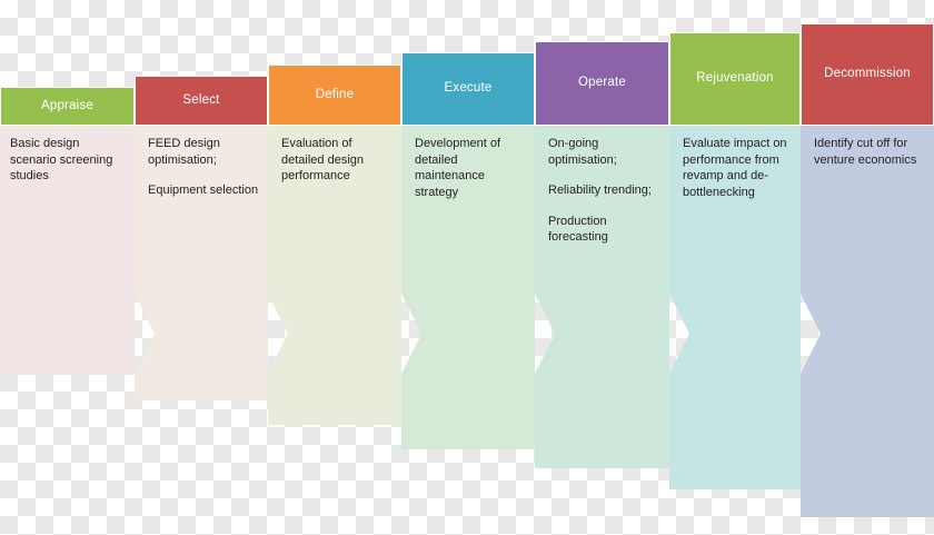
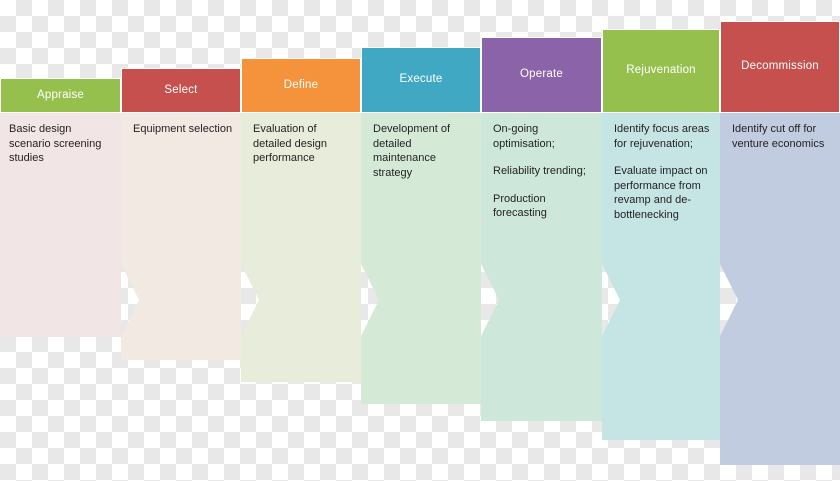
  Basic design scenario screening studies
  Appraise
- FEED design optimisation;
  Equipment selection
  Select
  Evaluation of detailed design performance
  Define
  Development of detailed maintenance strategy
  Execute
  On-going optimisation;
  Reliability trending;
  Production forecasting
  Operate
+ Identify focus areas for rejuvenation;
  Evaluate impact on performance from revamp and de-bottlenecking
  Rejuvenation
  Identify cut off for venture economics
  Decommission
